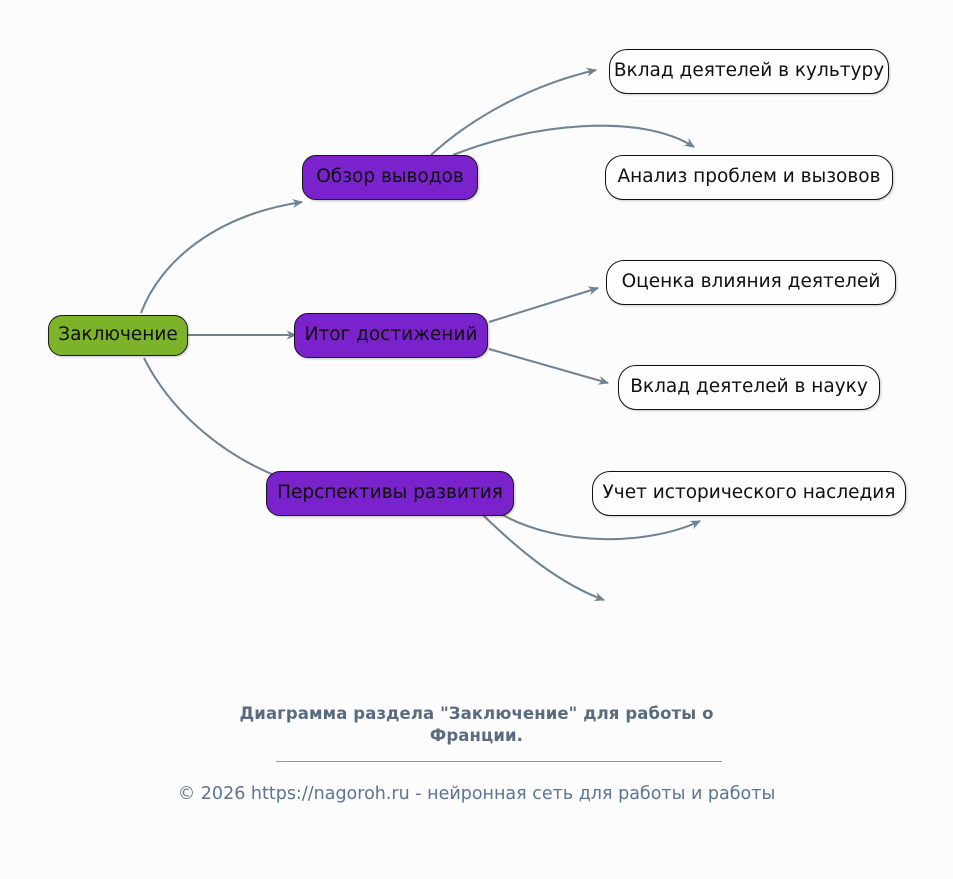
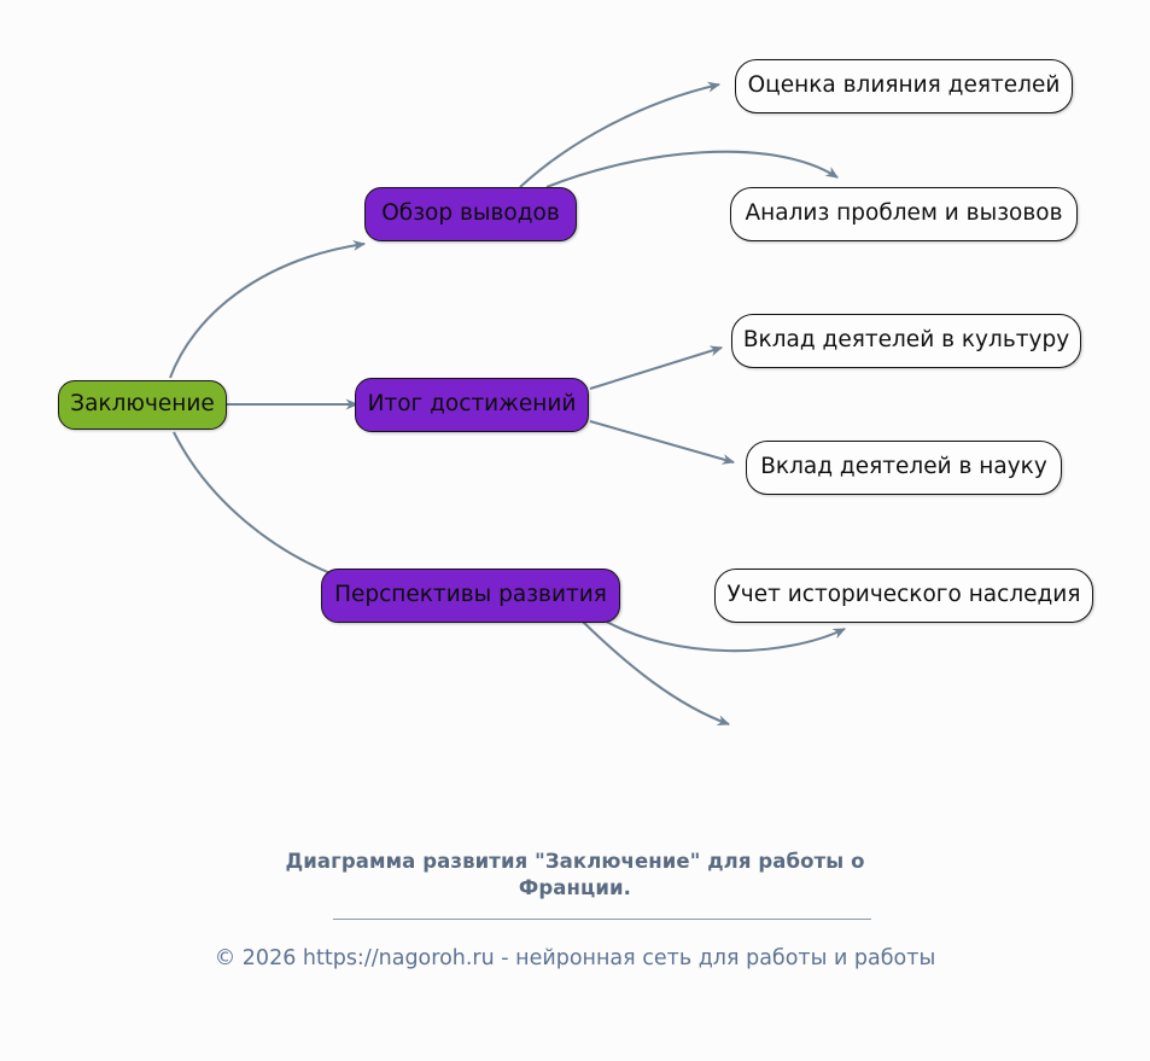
  Заключение
  Обзор выводов
  Итог достижений
  Перспективы развития
- Вклад деятелей в культуру
+ Оценка влияния деятелей
  Анализ проблем и вызовов
- Оценка влияния деятелей
+ Вклад деятелей в культуру
  Вклад деятелей в науку
  Учет исторического наследия
- Диаграмма раздела "Заключение" для работы о
+ Диаграмма развития "Заключение" для работы о
  Франции.
  © 2026 https://nagoroh.ru - нейронная сеть для работы и работы
